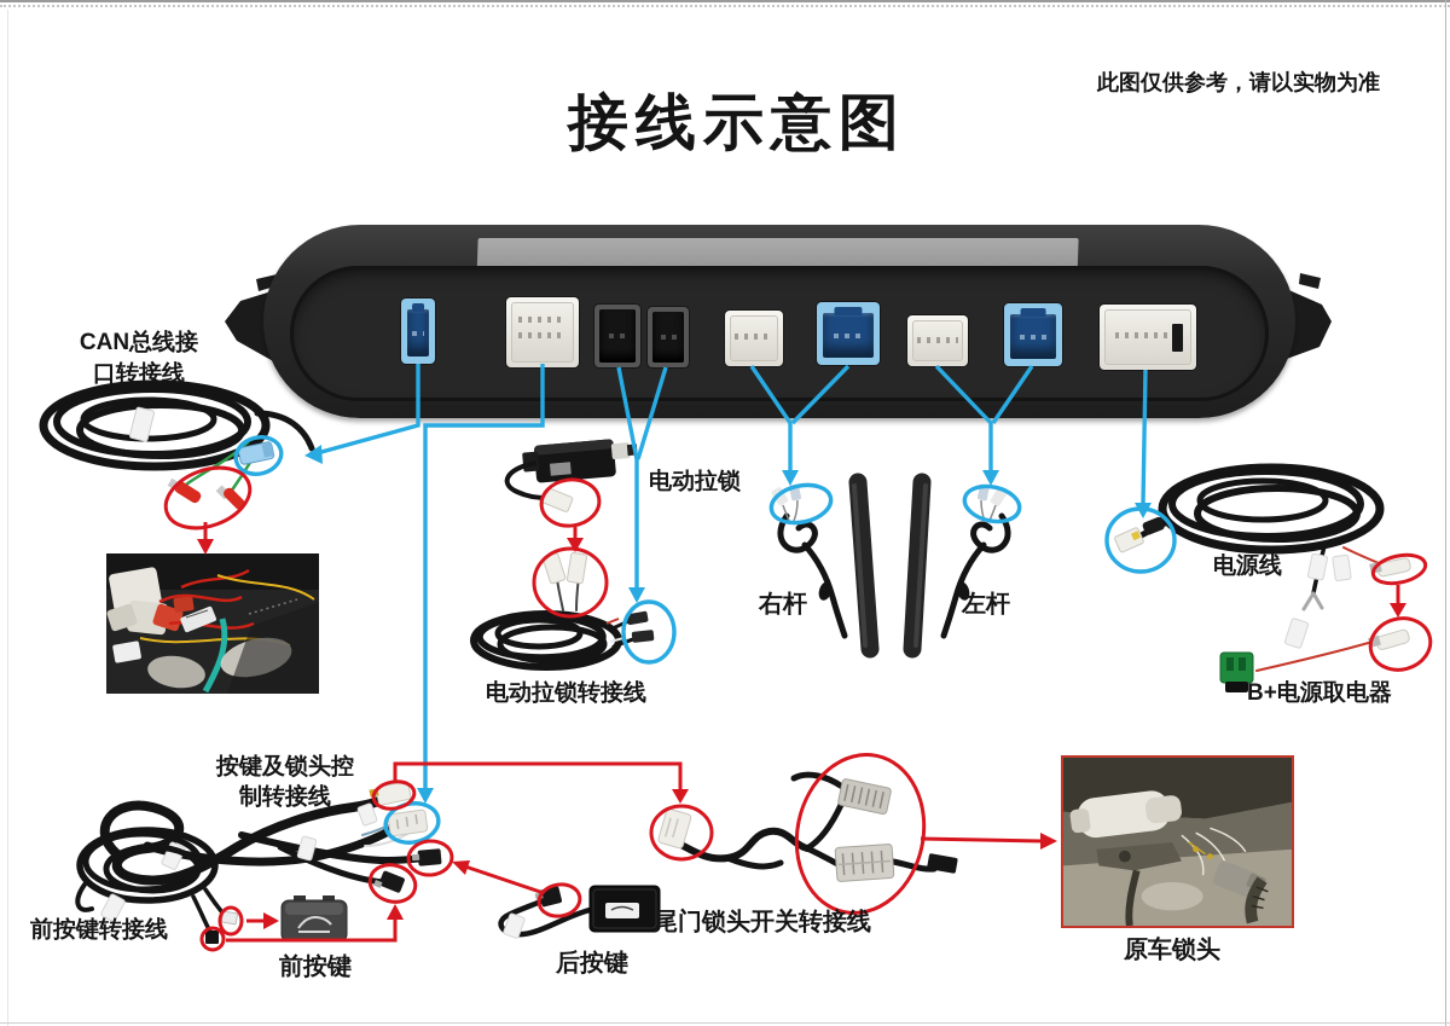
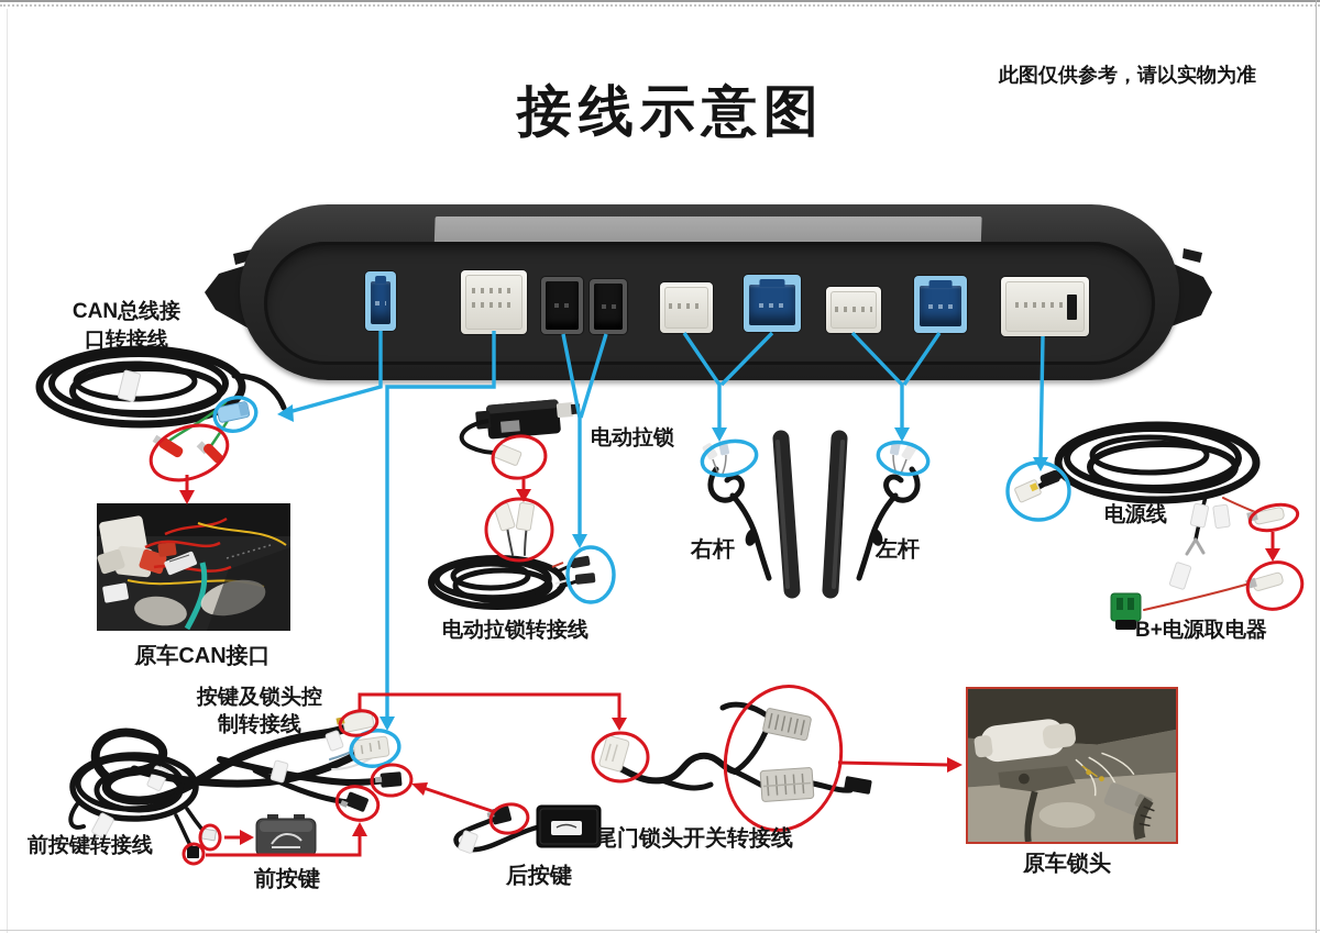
  接线示意图
  此图仅供参考，请以实物为准
  CAN总线接
  口转接线
+ 原车CAN接口
  电动拉锁
  电动拉锁转接线
  右杆
  左杆
  电源线
  B+电源取电器
  按键及锁头控
  制转接线
  前按键转接线
  前按键
  后按键
  尾门锁头开关转接线
  原车锁头
